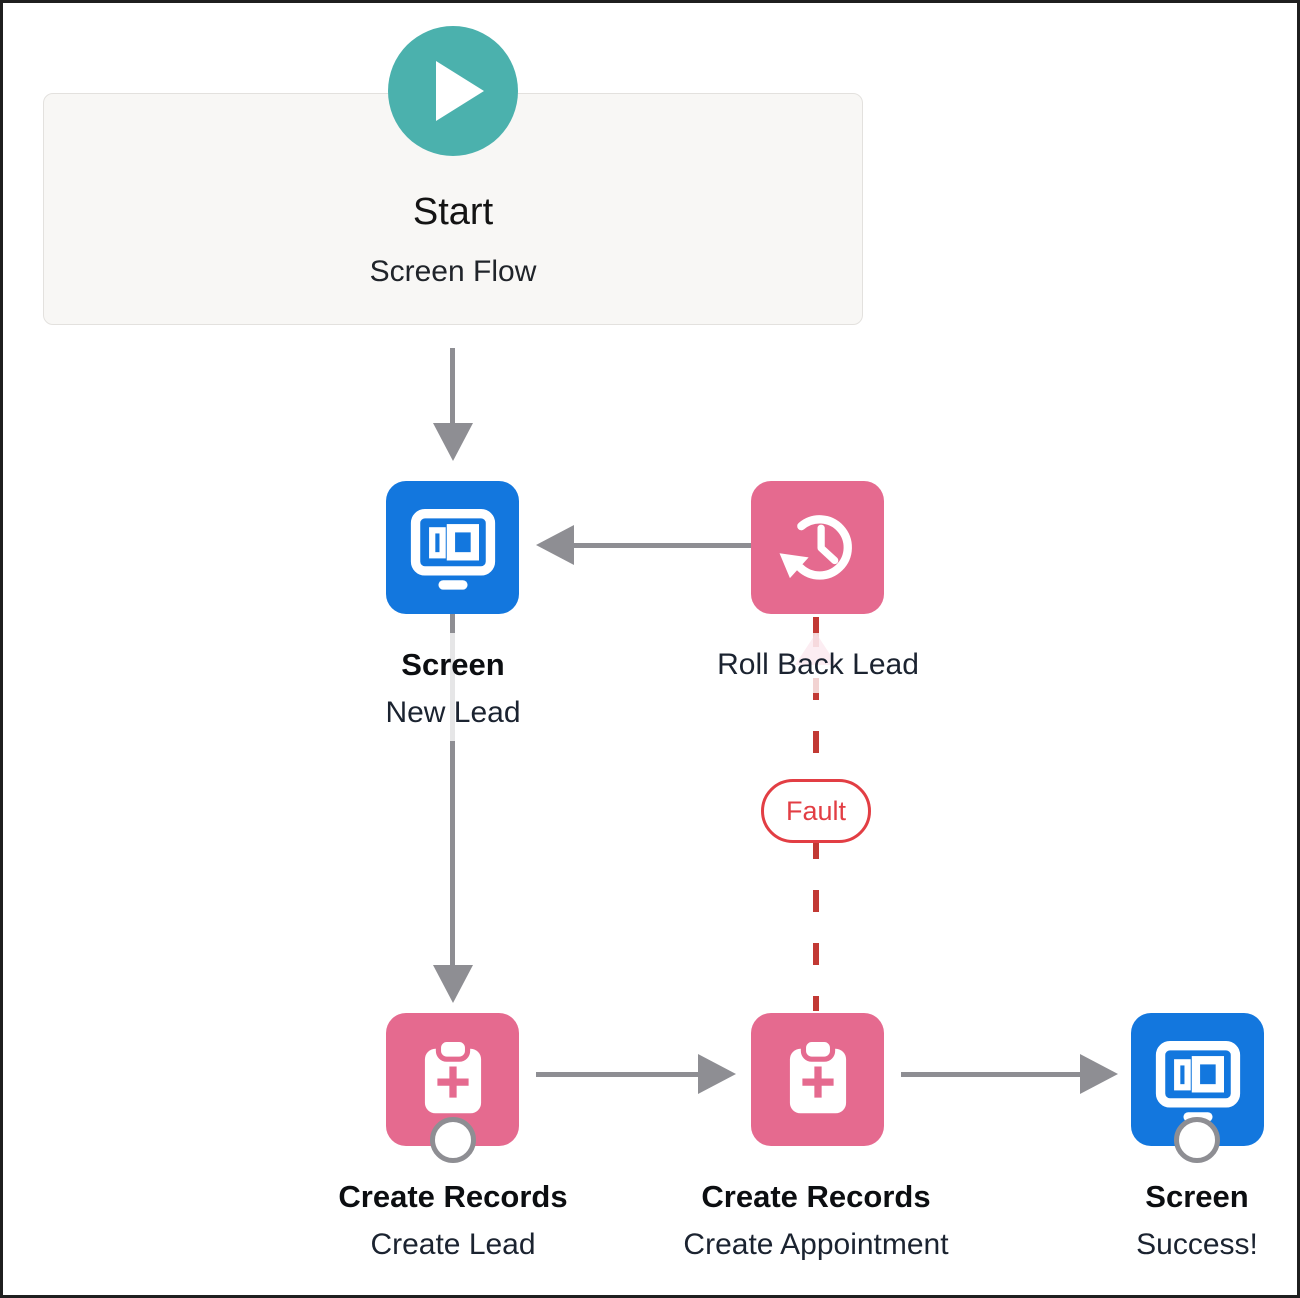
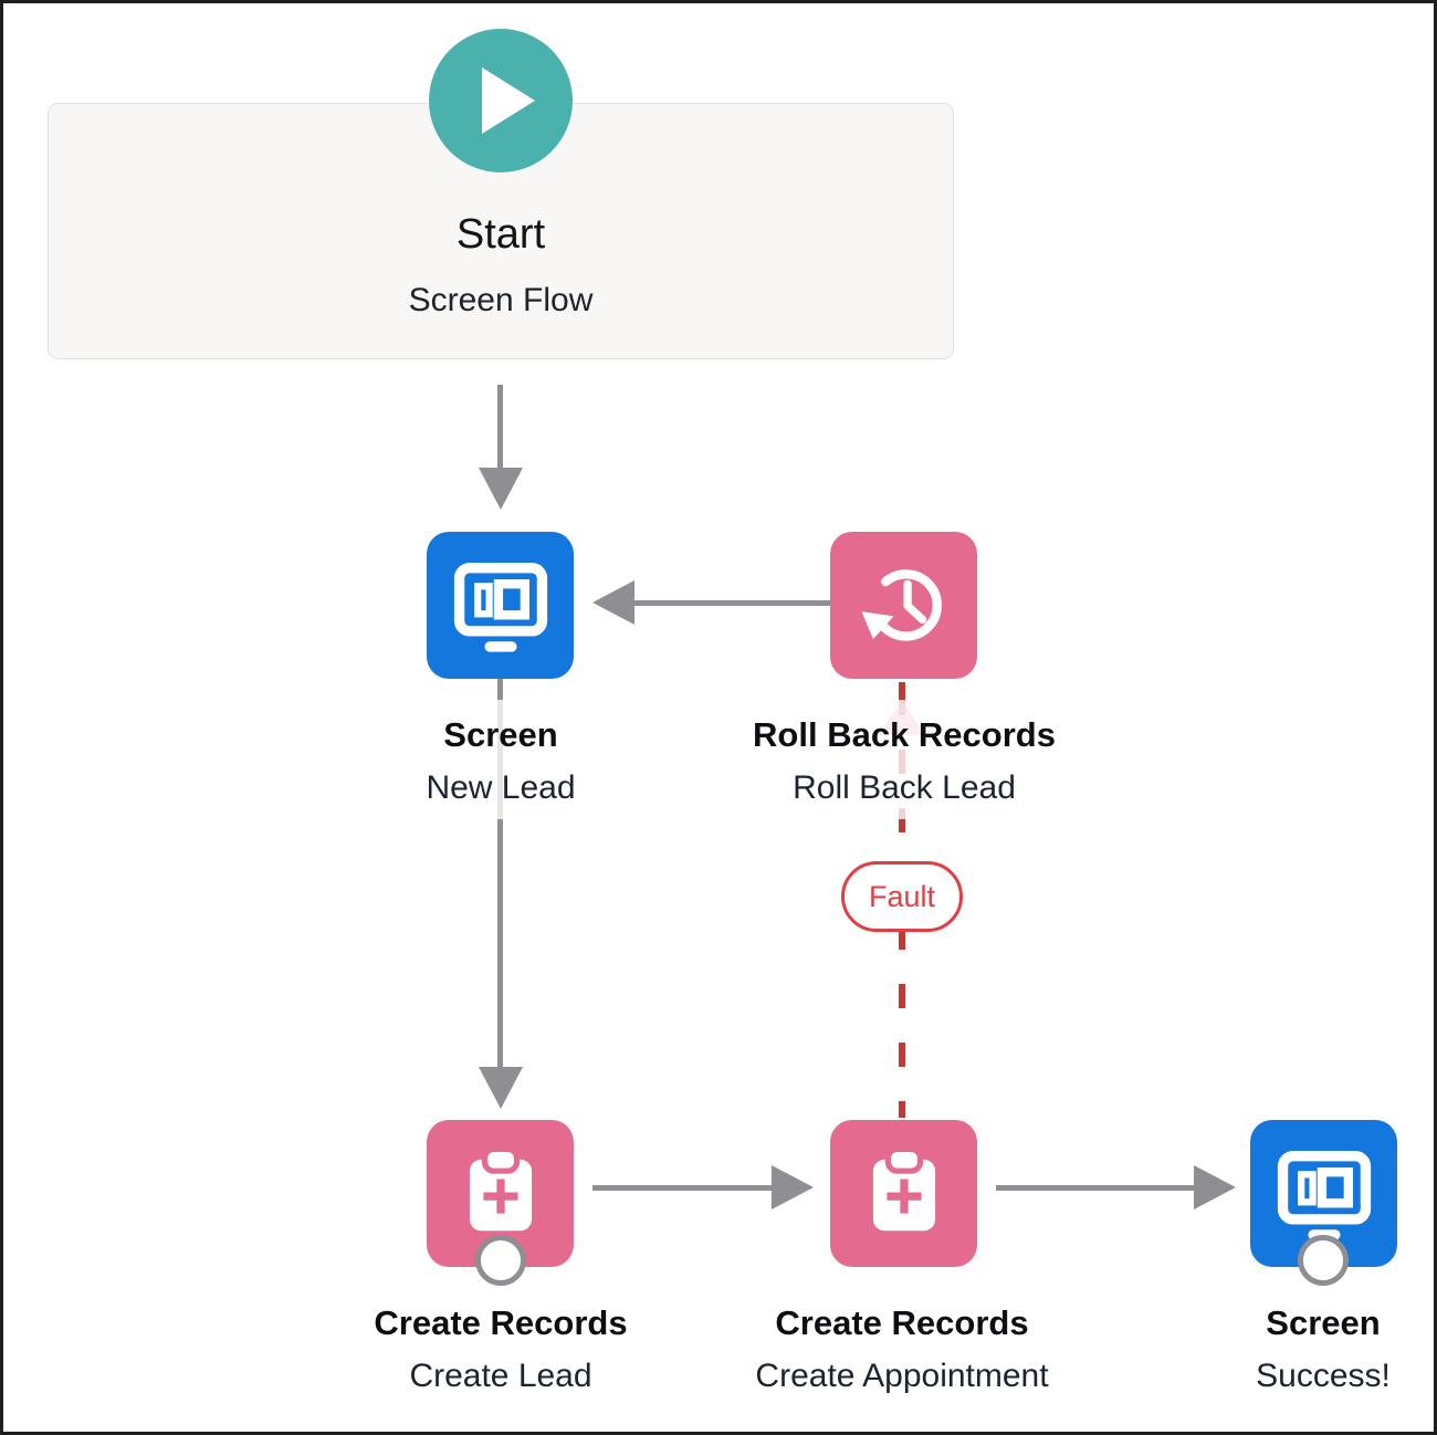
  Start
  Screen Flow
  Screen
  New Lead
+ Roll Back Records
  Roll Back Lead
  Fault
  Create Records
  Create Lead
  Create Records
  Create Appointment
  Screen
  Success!
